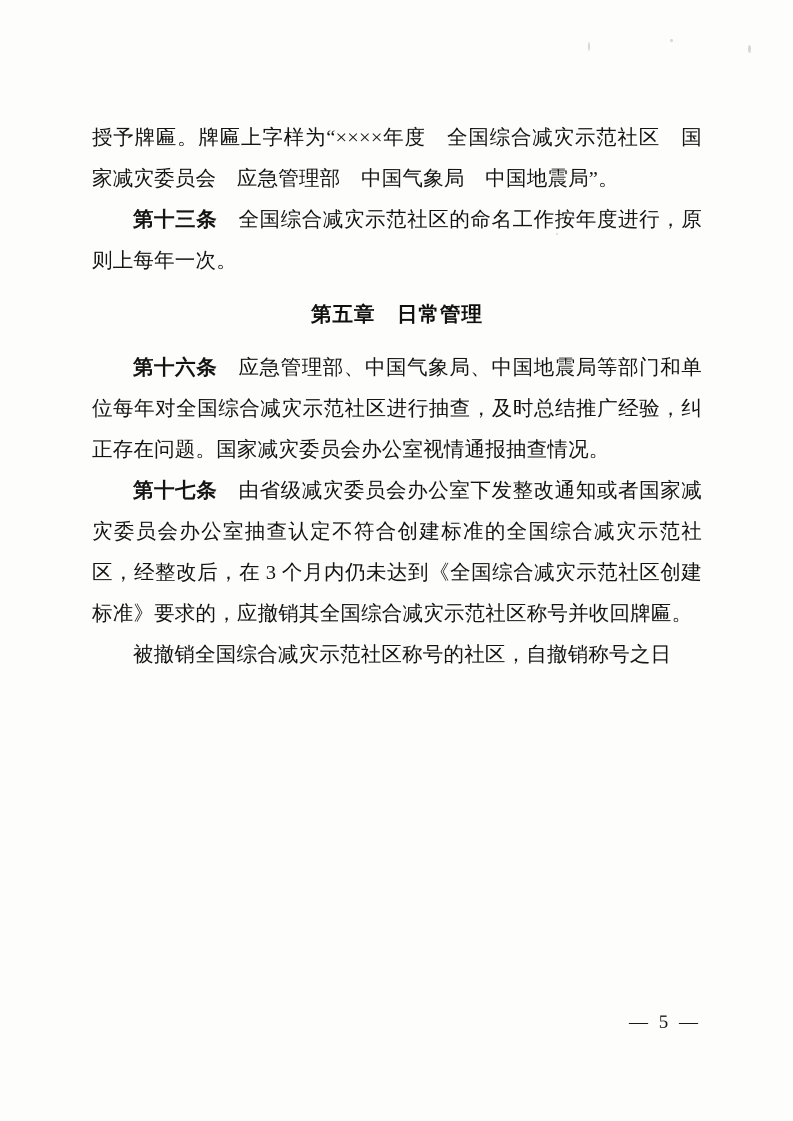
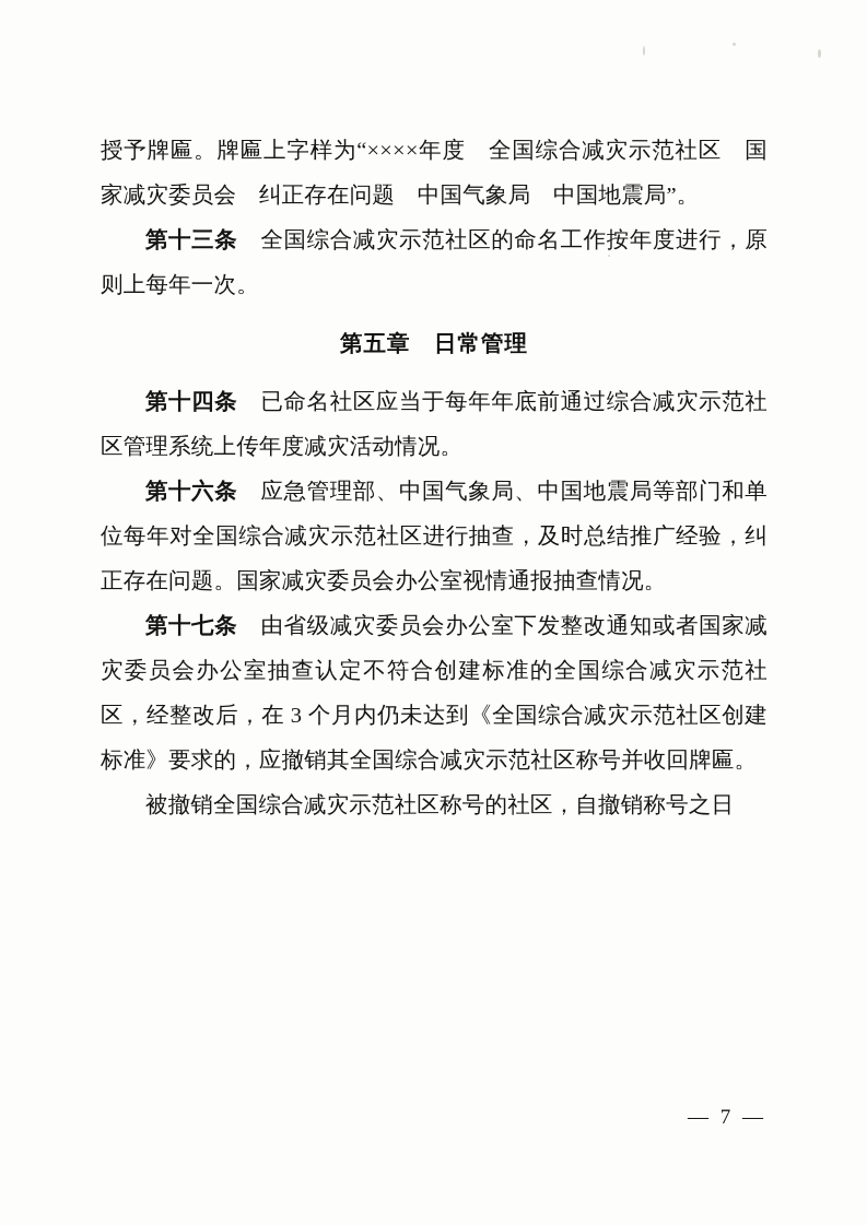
- 授予牌匾。牌匾上字样为“××××年度 全国综合减灾示范社区 国家减灾委员会 应急管理部 中国气象局 中国地震局”。
+ 授予牌匾。牌匾上字样为“××××年度 全国综合减灾示范社区 国家减灾委员会 纠正存在问题 中国气象局 中国地震局”。
  第十三条 全国综合减灾示范社区的命名工作按年度进行，原则上每年一次。
  第五章 日常管理
+ 第十四条 已命名社区应当于每年年底前通过综合减灾示范社区管理系统上传年度减灾活动情况。
  第十六条 应急管理部、中国气象局、中国地震局等部门和单位每年对全国综合减灾示范社区进行抽查，及时总结推广经验，纠正存在问题。国家减灾委员会办公室视情通报抽查情况。
  第十七条 由省级减灾委员会办公室下发整改通知或者国家减灾委员会办公室抽查认定不符合创建标准的全国综合减灾示范社区，经整改后，在 3 个月内仍未达到《全国综合减灾示范社区创建标准》要求的，应撤销其全国综合减灾示范社区称号并收回牌匾。
  被撤销全国综合减灾示范社区称号的社区，自撤销称号之日
- — 5 —
+ — 7 —
